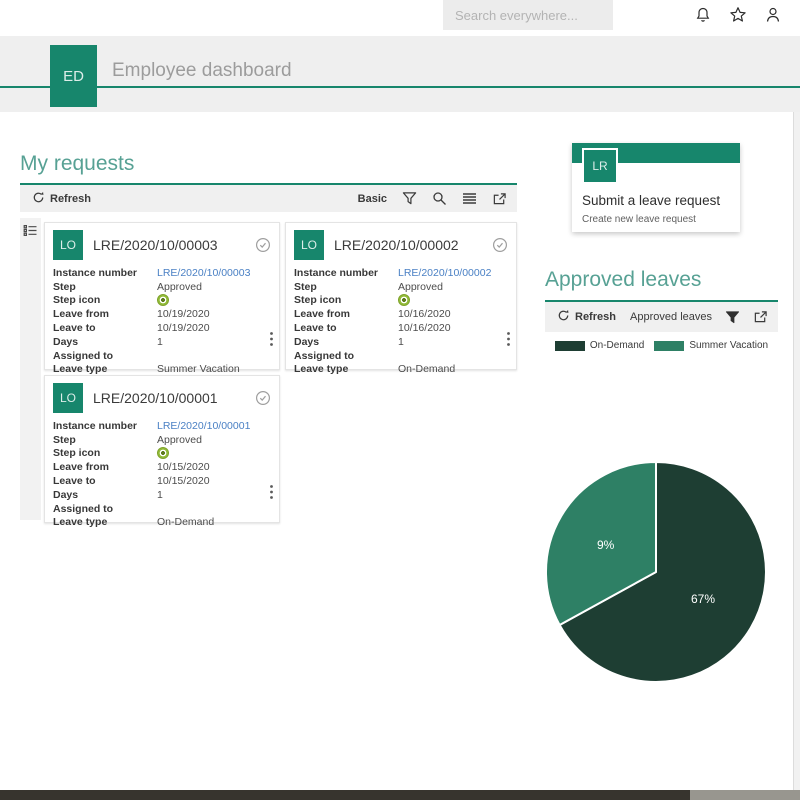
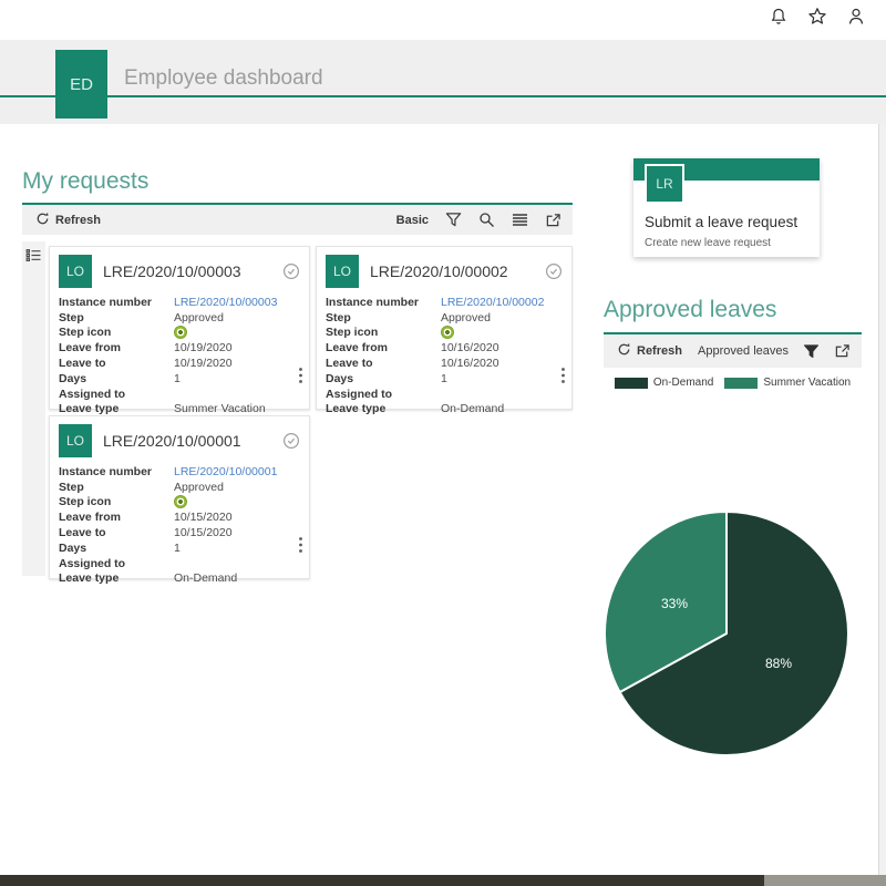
- Search everywhere...
  ED
  Employee dashboard
  My requests
  Refresh
  Basic
  LO
  LRE/2020/10/00003
  Instance number
  LRE/2020/10/00003
  Step
  Approved
  Step icon
  Leave from
  10/19/2020
  Leave to
  10/19/2020
  Days
  1
  Assigned to
  Leave type
  Summer Vacation
  LO
  LRE/2020/10/00002
  Instance number
  LRE/2020/10/00002
  Step
  Approved
  Step icon
  Leave from
  10/16/2020
  Leave to
  10/16/2020
  Days
  1
  Assigned to
  Leave type
  On-Demand
  LO
  LRE/2020/10/00001
  Instance number
  LRE/2020/10/00001
  Step
  Approved
  Step icon
  Leave from
  10/15/2020
  Leave to
  10/15/2020
  Days
  1
  Assigned to
  Leave type
  On-Demand
  LR
  Submit a leave request
  Create new leave request
  Approved leaves
  Refresh
  Approved leaves
  On-Demand
  Summer Vacation
- 9%
+ 33%
- 67%
+ 88%
